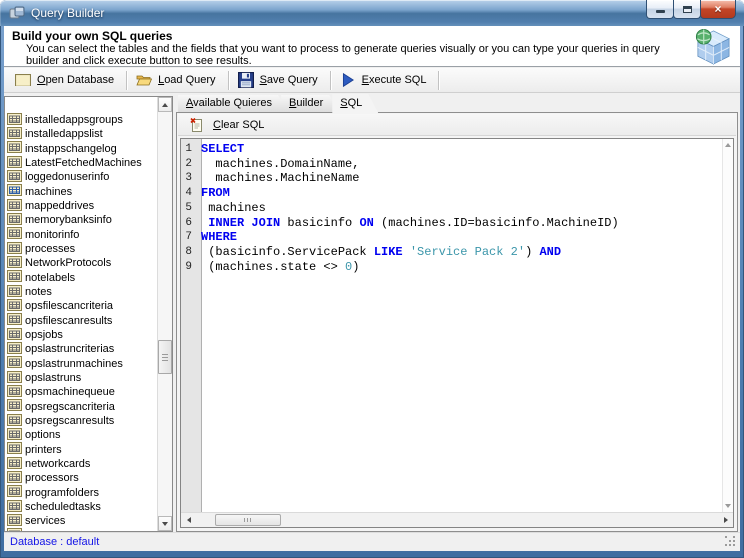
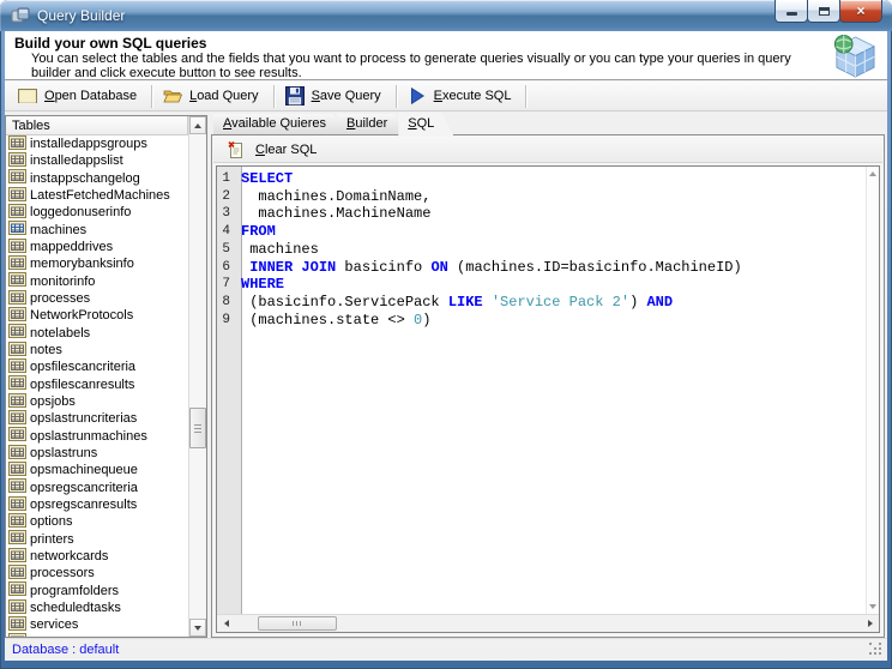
  Query Builder
  ×
  Build your own SQL queries
  You can select the tables and the fields that you want to process to generate queries visually or you can type your queries in query builder and click execute button to see results.
  Open Database
  Load Query
  Save Query
  Execute SQL
+ Tables
  installedappsgroups
  installedappslist
  instappschangelog
  LatestFetchedMachines
  loggedonuserinfo
  machines
  mappeddrives
  memorybanksinfo
  monitorinfo
  processes
  NetworkProtocols
  notelabels
  notes
  opsfilescancriteria
  opsfilescanresults
  opsjobs
  opslastruncriterias
  opslastrunmachines
  opslastruns
  opsmachinequeue
  opsregscancriteria
  opsregscanresults
  options
  printers
  networkcards
  processors
  programfolders
  scheduledtasks
  services
  Available Quieres
  Builder
  SQL
  Clear SQL
  1
  SELECT
  2
  machines.DomainName,
  3
  machines.MachineName
  4
  FROM
  5
  machines
  6
  INNER JOIN basicinfo ON (machines.ID=basicinfo.MachineID)
  7
  WHERE
  8
  (basicinfo.ServicePack LIKE 'Service Pack 2') AND
  9
  (machines.state <> 0)
  Database : default
